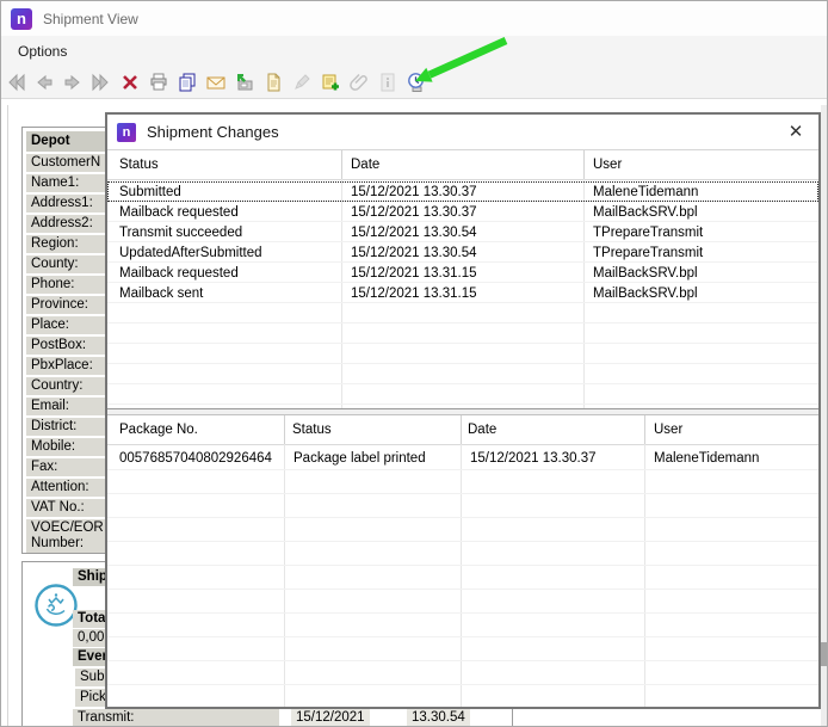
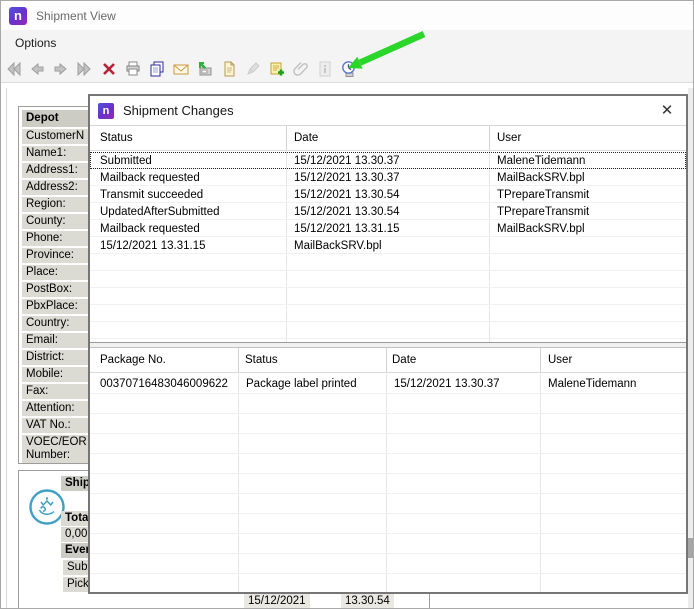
  n
  Shipment View
  Options
  Depot
  CustomerN
  Name1:
  Address1:
  Address2:
  Region:
  County:
  Phone:
  Province:
  Place:
  PostBox:
  PbxPlace:
  Country:
  Email:
  District:
  Mobile:
  Fax:
  Attention:
  VAT No.:
  VOEC/EOR
  Number:
  Ship
  Tota
  0,00
  Eve
  Sub
  Pick
- Transmit:
  15/12/2021
  13.30.54
  n
  Shipment Changes
  ✕
  Status
  Date
  User
  Submitted
  15/12/2021 13.30.37
  MaleneTidemann
  Mailback requested
  15/12/2021 13.30.37
  MailBackSRV.bpl
  Transmit succeeded
  15/12/2021 13.30.54
  TPrepareTransmit
  UpdatedAfterSubmitted
  15/12/2021 13.30.54
  TPrepareTransmit
  Mailback requested
  15/12/2021 13.31.15
  MailBackSRV.bpl
- Mailback sent
  15/12/2021 13.31.15
  MailBackSRV.bpl
  Package No.
  Status
  Date
  User
- 00576857040802926464
+ 00370716483046009622
  Package label printed
  15/12/2021 13.30.37
  MaleneTidemann
